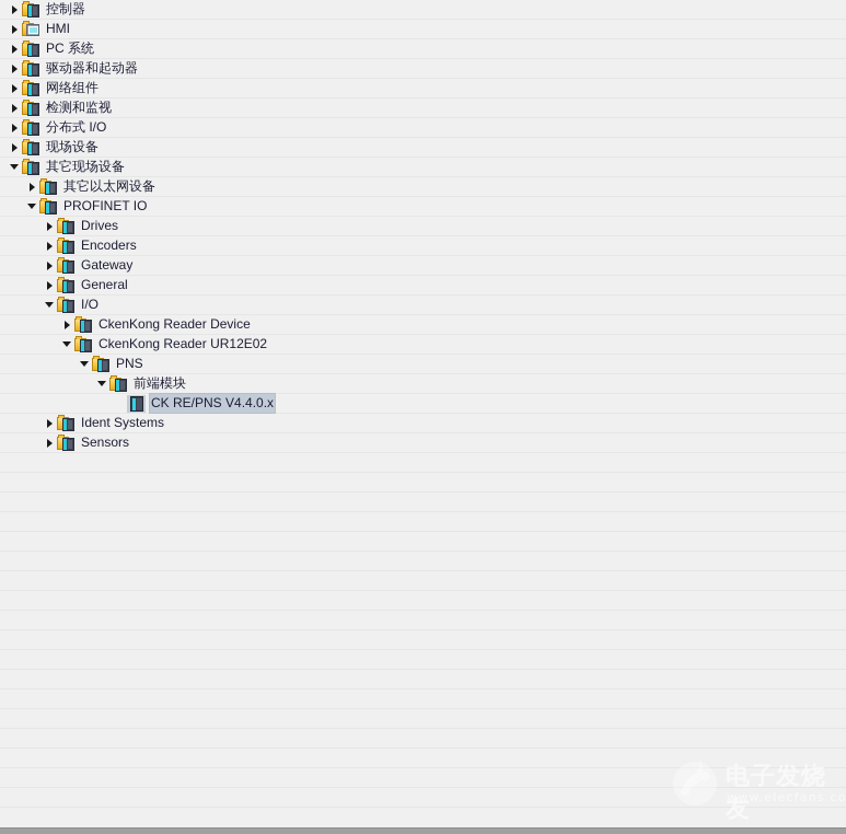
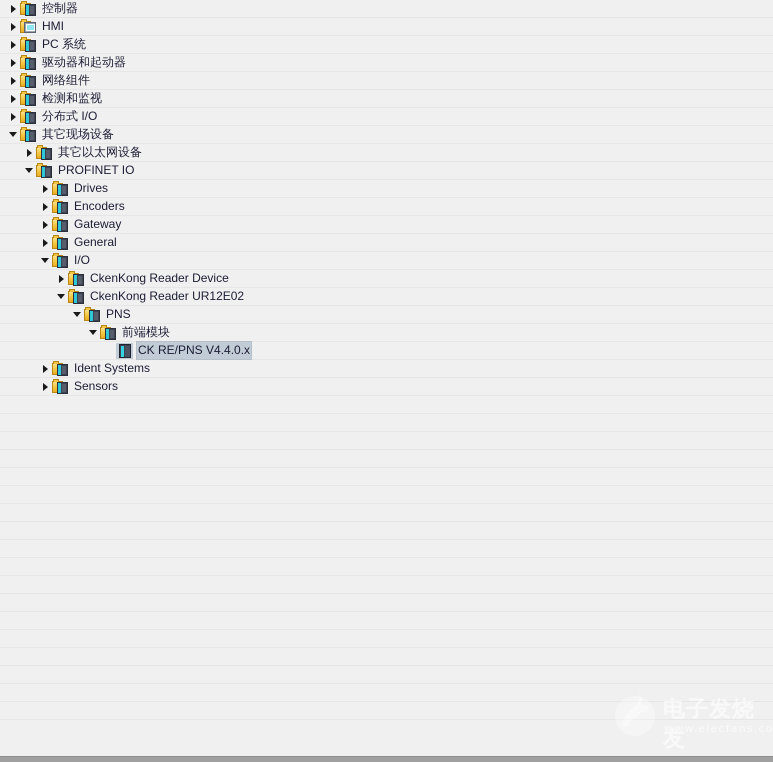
  控制器
  HMI
  PC 系统
  驱动器和起动器
  网络组件
  检测和监视
  分布式 I/O
- 现场设备
  其它现场设备
  其它以太网设备
  PROFINET IO
  Drives
  Encoders
  Gateway
  General
  I/O
  CkenKong Reader Device
  CkenKong Reader UR12E02
  PNS
  前端模块
  CK RE/PNS V4.4.0.x
  Ident Systems
  Sensors
